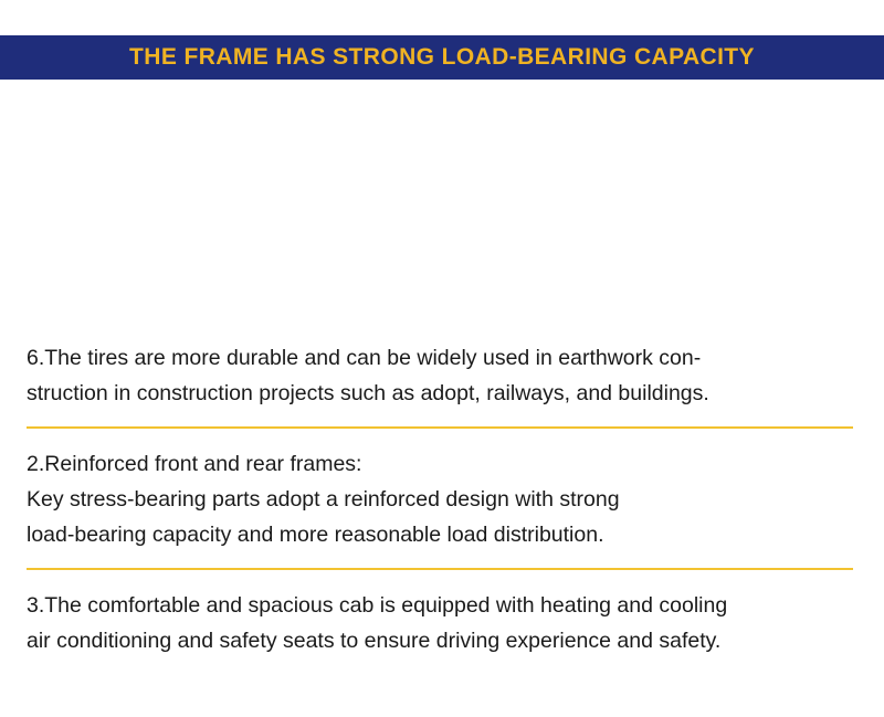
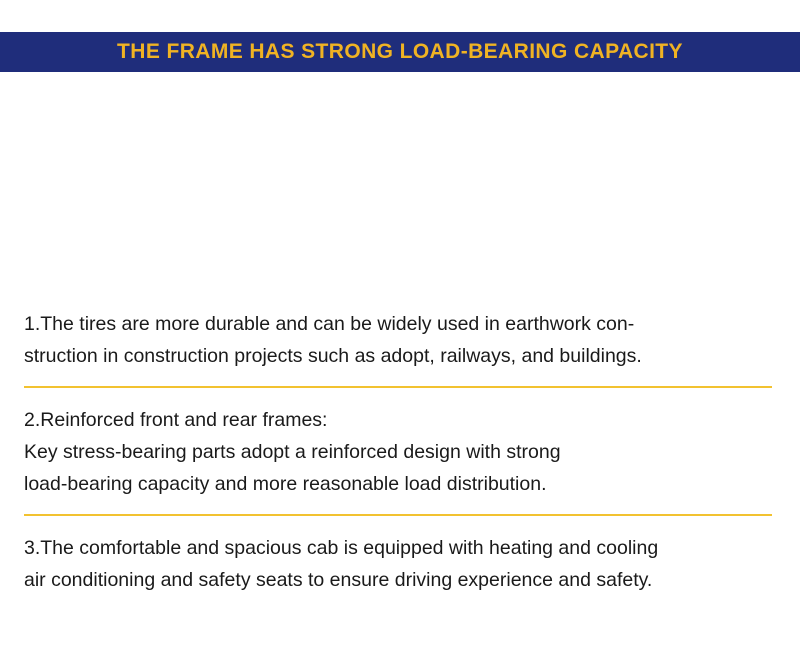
  THE FRAME HAS STRONG LOAD-BEARING CAPACITY
- 6.The tires are more durable and can be widely used in earthwork con-
+ 1.The tires are more durable and can be widely used in earthwork con-
  struction in construction projects such as adopt, railways, and buildings.
  2.Reinforced front and rear frames:
  Key stress-bearing parts adopt a reinforced design with strong
  load-bearing capacity and more reasonable load distribution.
  3.The comfortable and spacious cab is equipped with heating and cooling
  air conditioning and safety seats to ensure driving experience and safety.
